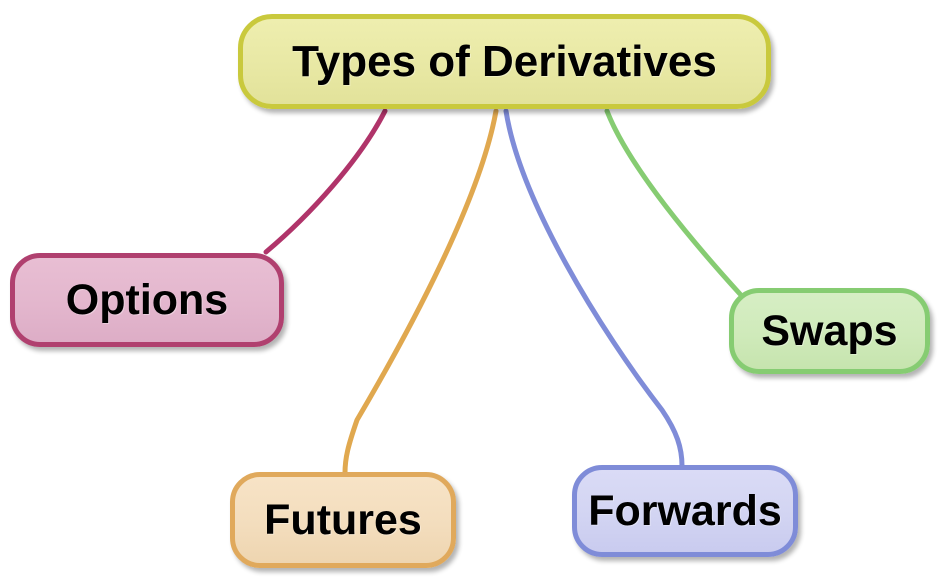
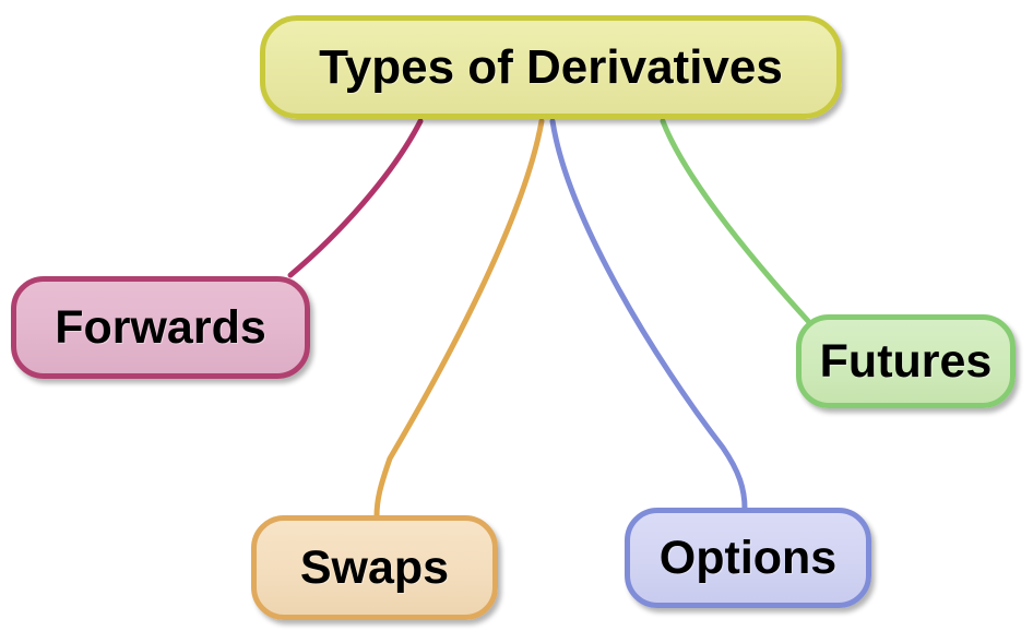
  Types of Derivatives
- Options
+ Forwards
- Futures
+ Swaps
- Forwards
+ Options
- Swaps
+ Futures
